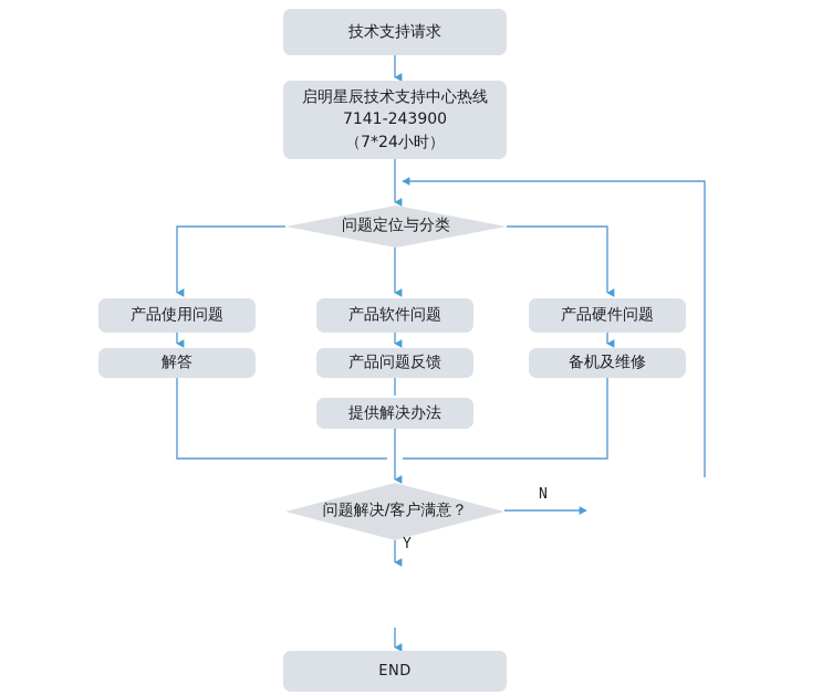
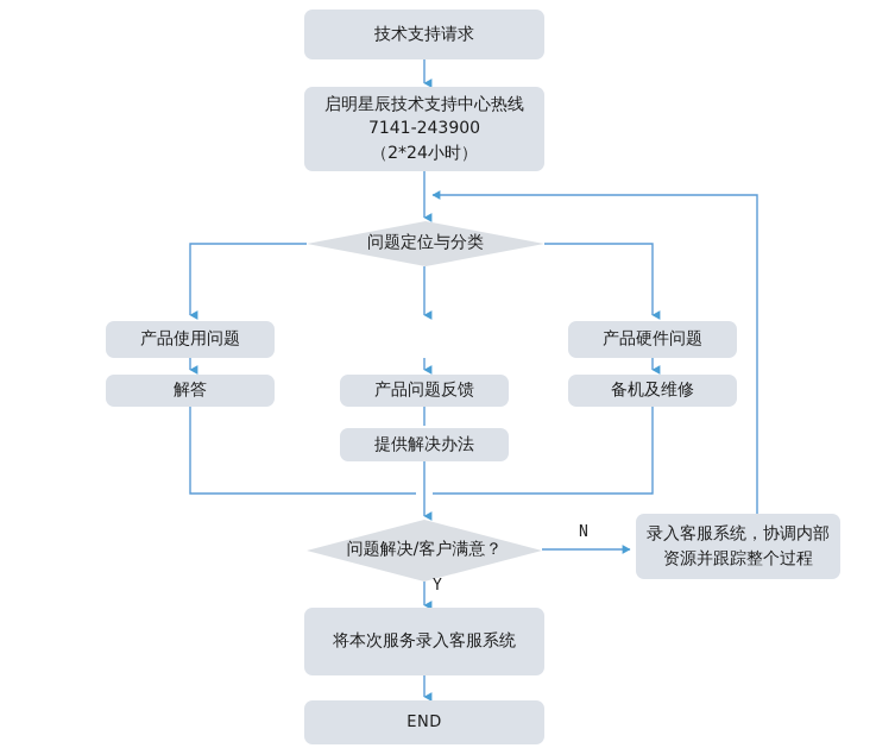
  技术支持请求
  启明星辰技术支持中心热线
  7141-243900
- （7*24小时）
+ （2*24小时）
  问题定位与分类
  产品使用问题
  解答
- 产品软件问题
  产品问题反馈
  提供解决办法
  产品硬件问题
  备机及维修
  问题解决/客户满意？
+ 录入客服系统，协调内部
+ 资源并跟踪整个过程
+ 将本次服务录入客服系统
  END
  N
  Y
